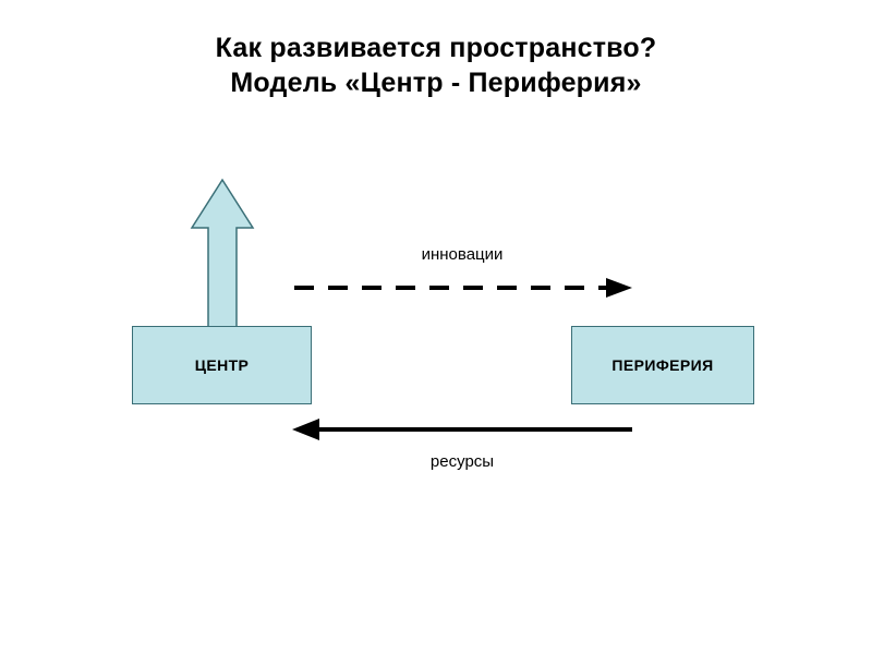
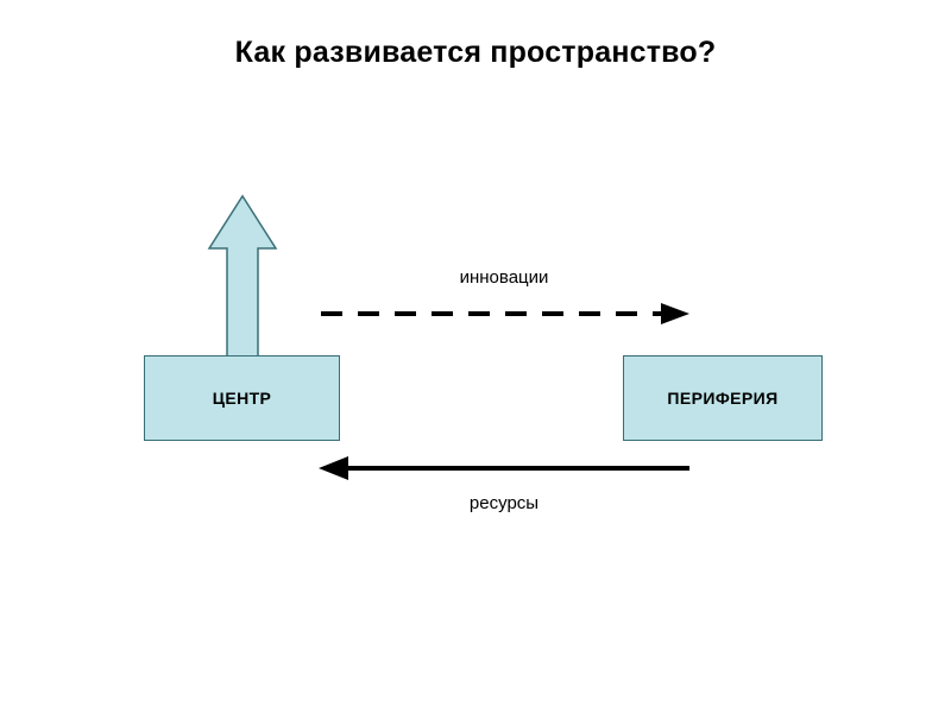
  Как развивается пространство?
- Модель «Центр - Периферия»
  ЦЕНТР
  ПЕРИФЕРИЯ
  инновации
  ресурсы
